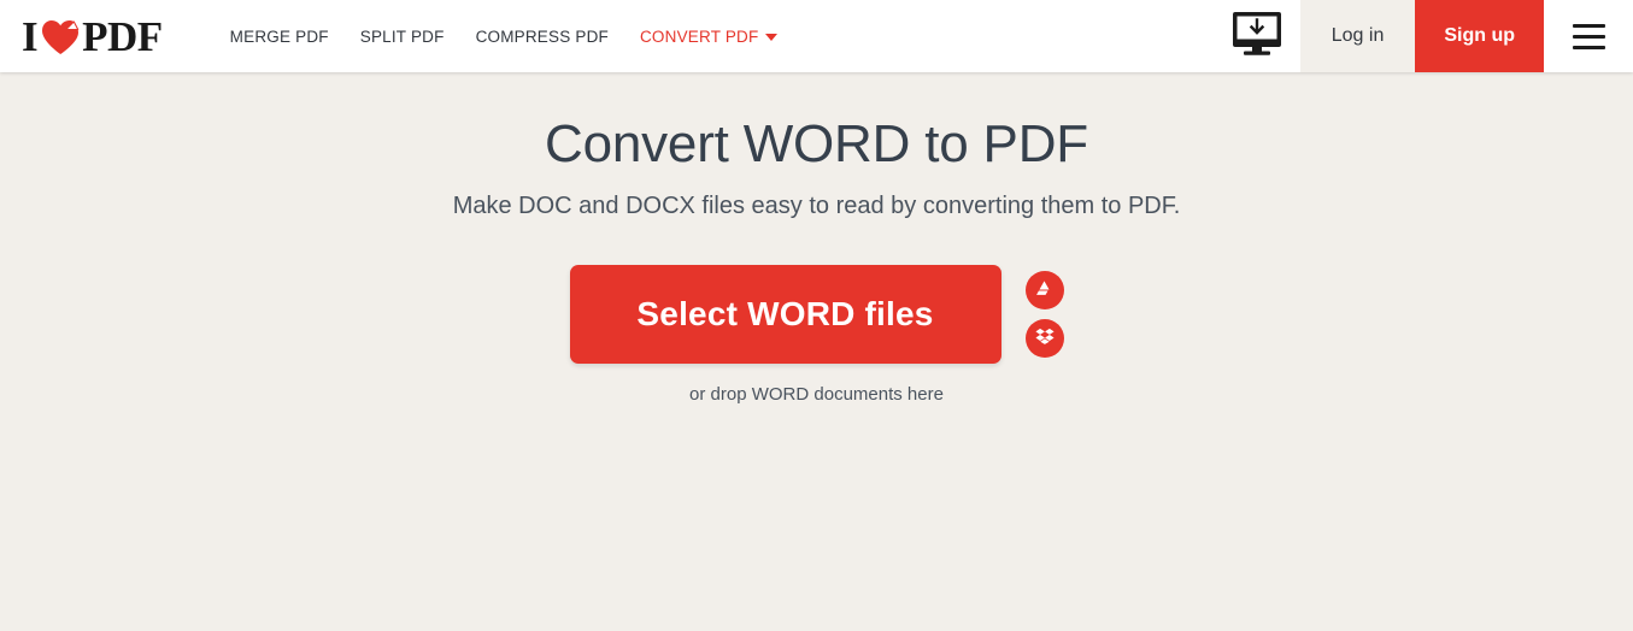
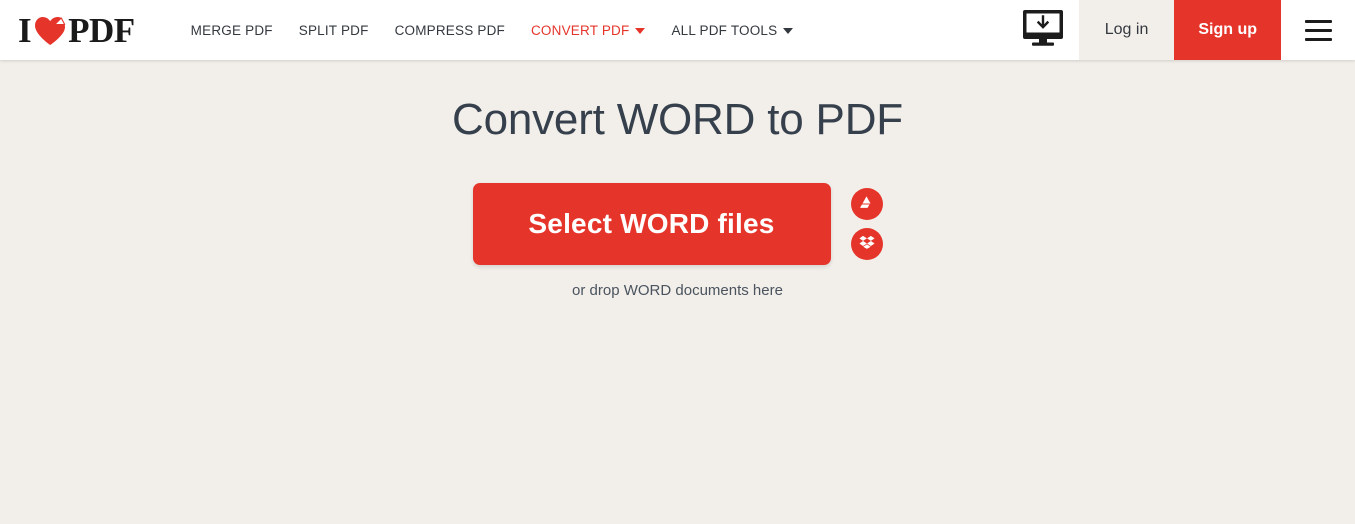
  I
  PDF
  MERGE PDF
  SPLIT PDF
  COMPRESS PDF
  CONVERT PDF
+ ALL PDF TOOLS
  Log in
  Sign up
  Convert WORD to PDF
- Make DOC and DOCX files easy to read by converting them to PDF.
  Select WORD files
  or drop WORD documents here
